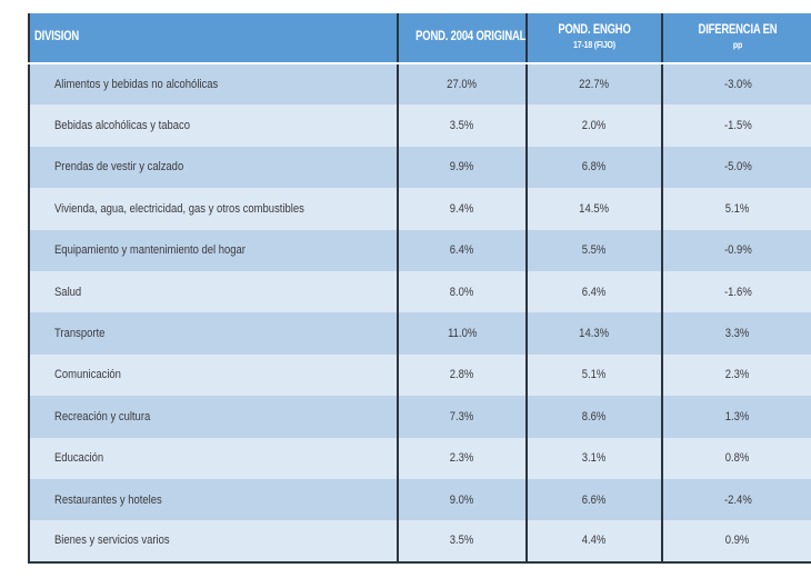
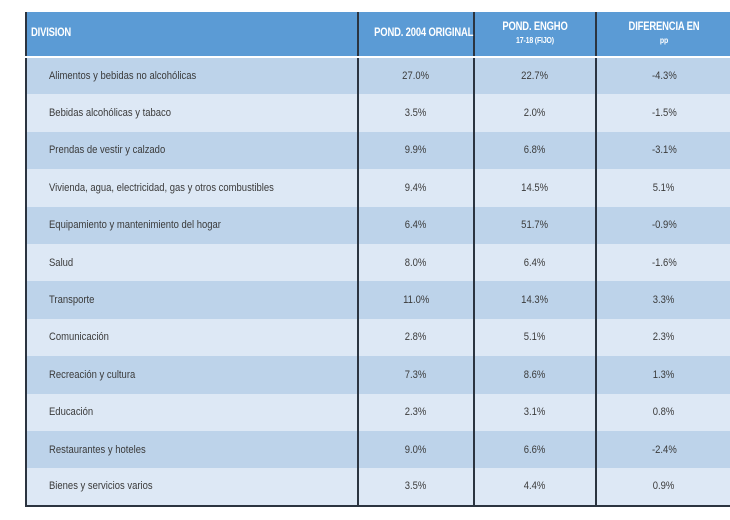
  DIVISION	POND. 2004 ORIGINAL	POND. ENGHO 17-18 (FIJO)	DIFERENCIA EN pp
- Alimentos y bebidas no alcohólicas	27.0%	22.7%	-3.0%
+ Alimentos y bebidas no alcohólicas	27.0%	22.7%	-4.3%
  Bebidas alcohólicas y tabaco	3.5%	2.0%	-1.5%
- Prendas de vestir y calzado	9.9%	6.8%	-5.0%
+ Prendas de vestir y calzado	9.9%	6.8%	-3.1%
  Vivienda, agua, electricidad, gas y otros combustibles	9.4%	14.5%	5.1%
- Equipamiento y mantenimiento del hogar	6.4%	5.5%	-0.9%
+ Equipamiento y mantenimiento del hogar	6.4%	51.7%	-0.9%
  Salud	8.0%	6.4%	-1.6%
  Transporte	11.0%	14.3%	3.3%
  Comunicación	2.8%	5.1%	2.3%
  Recreación y cultura	7.3%	8.6%	1.3%
  Educación	2.3%	3.1%	0.8%
  Restaurantes y hoteles	9.0%	6.6%	-2.4%
  Bienes y servicios varios	3.5%	4.4%	0.9%
